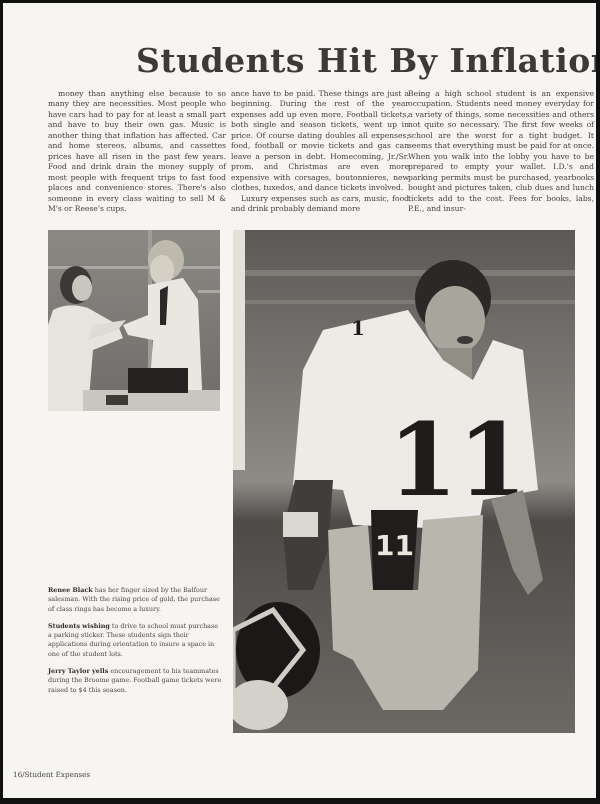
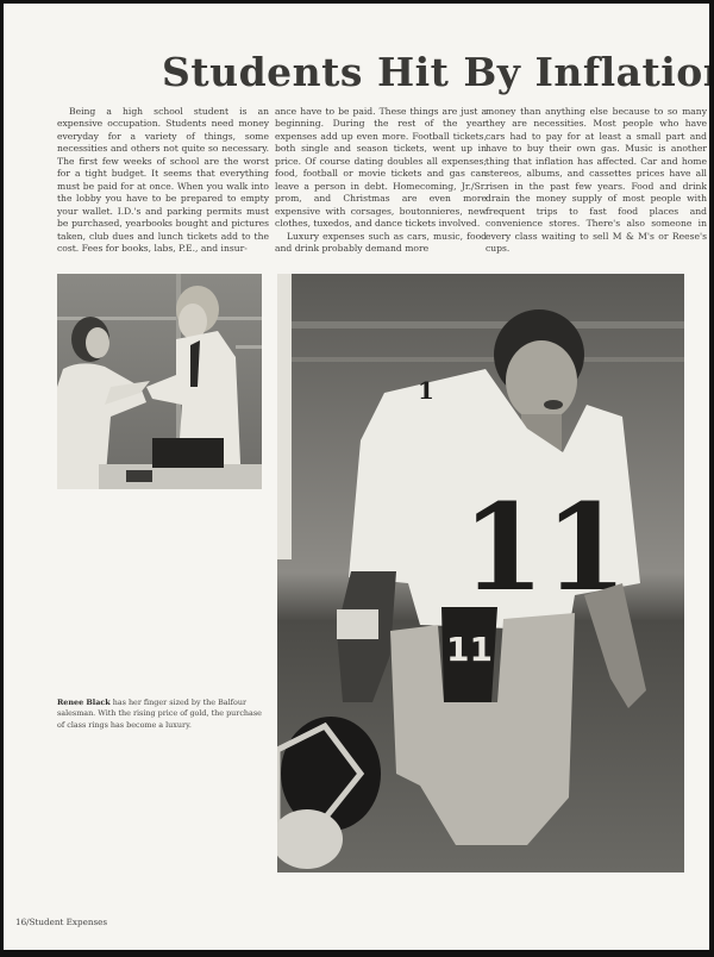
  Students Hit By Inflatio
- money than anything else because to so many they are necessities. Most people who have cars had to pay for at least a small part and have to buy their own gas. Music is another thing that inflation has affected. Car and home stereos, albums, and cassettes prices have all risen in the past few years. Food and drink drain the money supply of most people with frequent trips to fast food places and convenience stores. There's also someone in every class waiting to sell M & M's or Reese's cups.
+ Being a high school student is an expensive occupation. Students need money everyday for a variety of things, some necessities and others not quite so necessary. The first few weeks of school are the worst for a tight budget. It seems that everything must be paid for at once. When you walk into the lobby you have to be prepared to empty your wallet. I.D.'s and parking permits must be purchased, yearbooks bought and pictures taken, club dues and lunch tickets add to the cost. Fees for books, labs, P.E., and insur-
  ance have to be paid. These things are just a beginning. During the rest of the year expenses add up even more. Football tickets, both single and season tickets, went up in price. Of course dating doubles all expenses; food, football or movie tickets and gas can leave a person in debt. Homecoming, Jr./Sr. prom, and Christmas are even more expensive with corsages, boutonnieres, new clothes, tuxedos, and dance tickets involved.
  Luxury expenses such as cars, music, food and drink probably demand more
- Being a high school student is an expensive occupation. Students need money everyday for a variety of things, some necessities and others not quite so necessary. The first few weeks of school are the worst for a tight budget. It seems that everything must be paid for at once. When you walk into the lobby you have to be prepared to empty your wallet. I.D.'s and parking permits must be purchased, yearbooks bought and pictures taken, club dues and lunch tickets add to the cost. Fees for books, labs, P.E., and insur-
+ money than anything else because to so many they are necessities. Most people who have cars had to pay for at least a small part and have to buy their own gas. Music is another thing that inflation has affected. Car and home stereos, albums, and cassettes prices have all risen in the past few years. Food and drink drain the money supply of most people with frequent trips to fast food places and convenience stores. There's also someone in every class waiting to sell M & M's or Reese's cups.
  11
  1
  11
  Renee Black has her finger sized by the Balfour salesman. With the rising price of gold, the purchase of class rings has become a luxury.
- Students wishing to drive to school must purchase a parking sticker. These students sign their applications during orientation to insure a space in one of the student lots.
- Jerry Taylor yells encouragement to his teammates during the Broome game. Football game tickets were raised to $4 this season.
  16/Student Expenses
